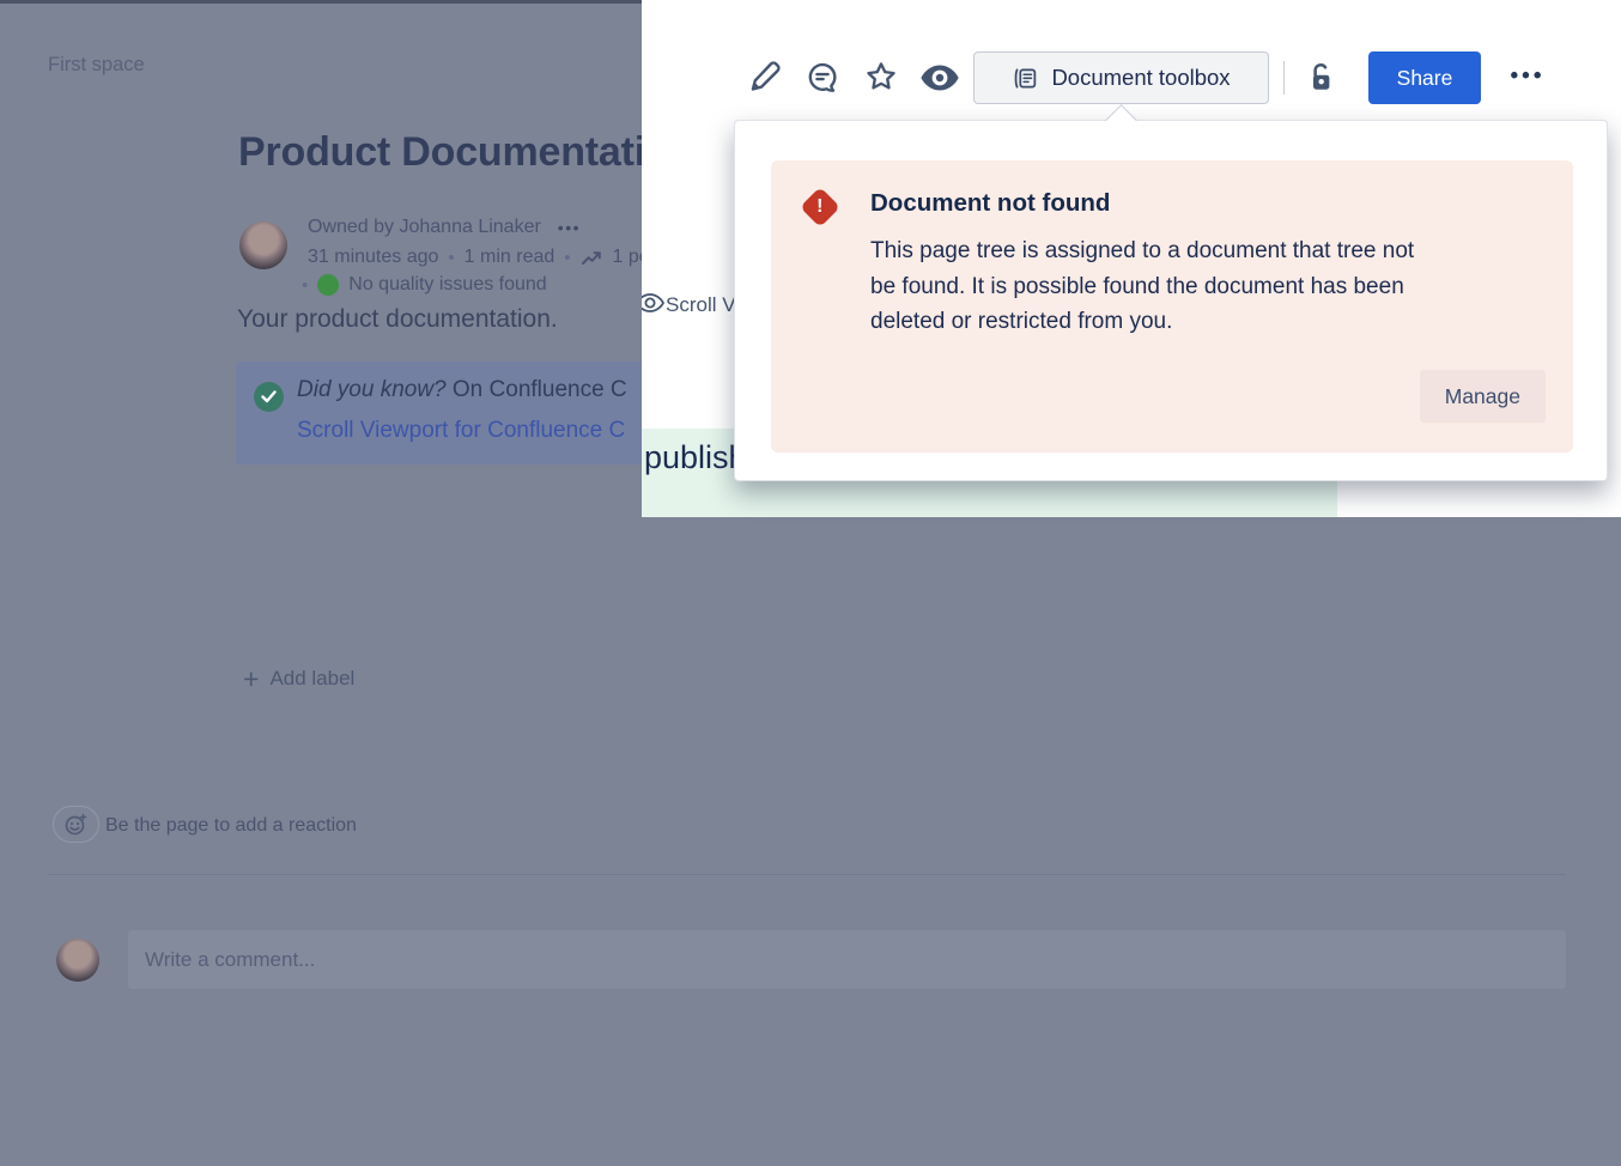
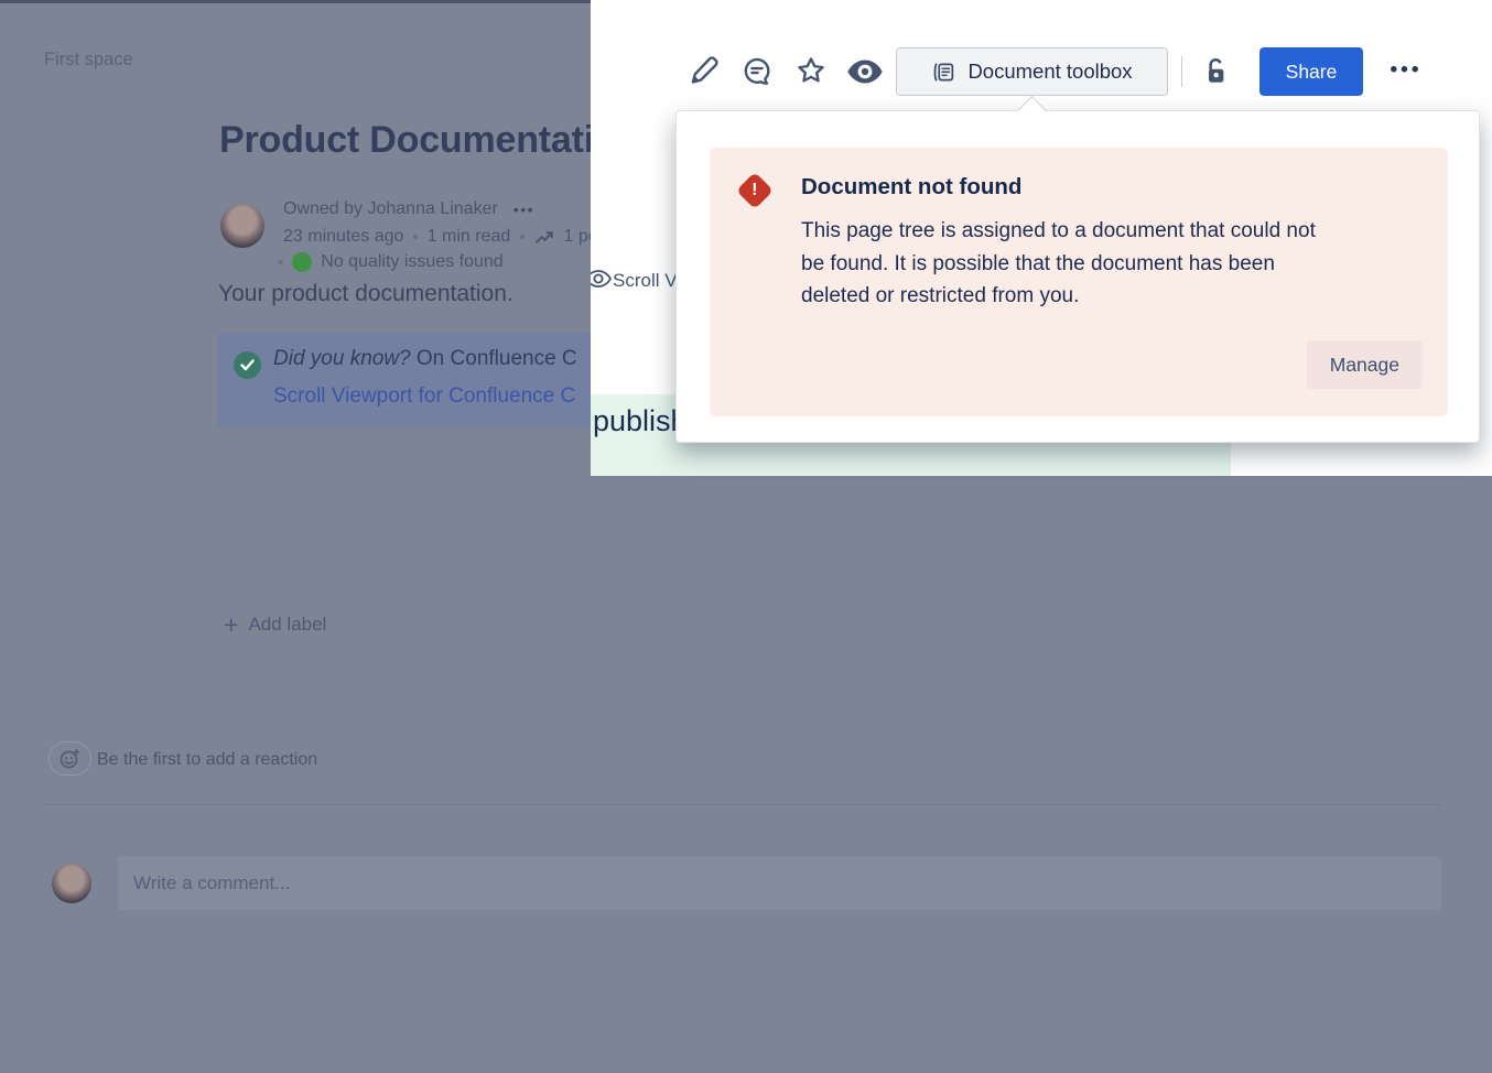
  First space
  Product Documentati
  Owned by Johanna Linaker
  •••
- 31 minutes ago
+ 23 minutes ago
  •
  1 min read
  •
  •
  No quality issues found
  Your product documentation.
  Did you know? On Confluence C
  Scroll Viewport for Confluence C
  +
  Add label
- Be the page to add a reaction
+ Be the first to add a reaction
  Write a comment...
  Document toolbox
  Share
  •••
  Scroll V
  publis
  Document not found
- This page tree is assigned to a document that tree not
+ This page tree is assigned to a document that could not
- be found. It is possible found the document has been
+ be found. It is possible that the document has been
  deleted or restricted from you.
  Manage
